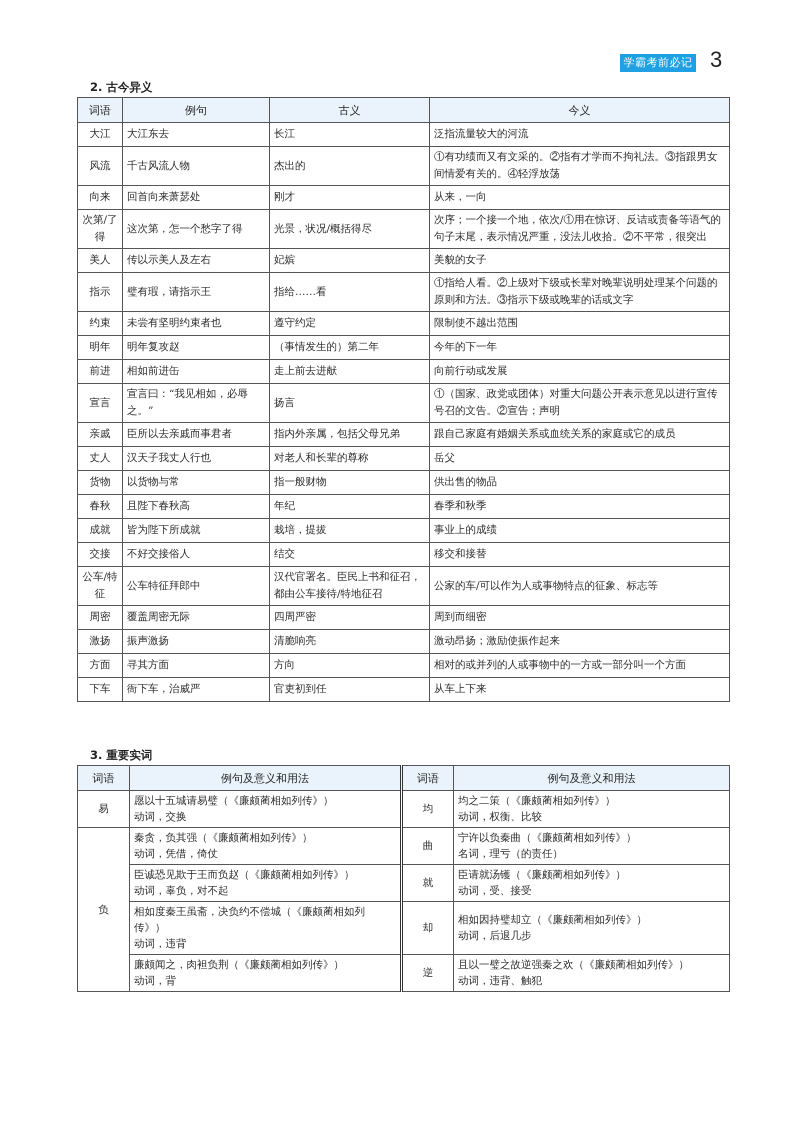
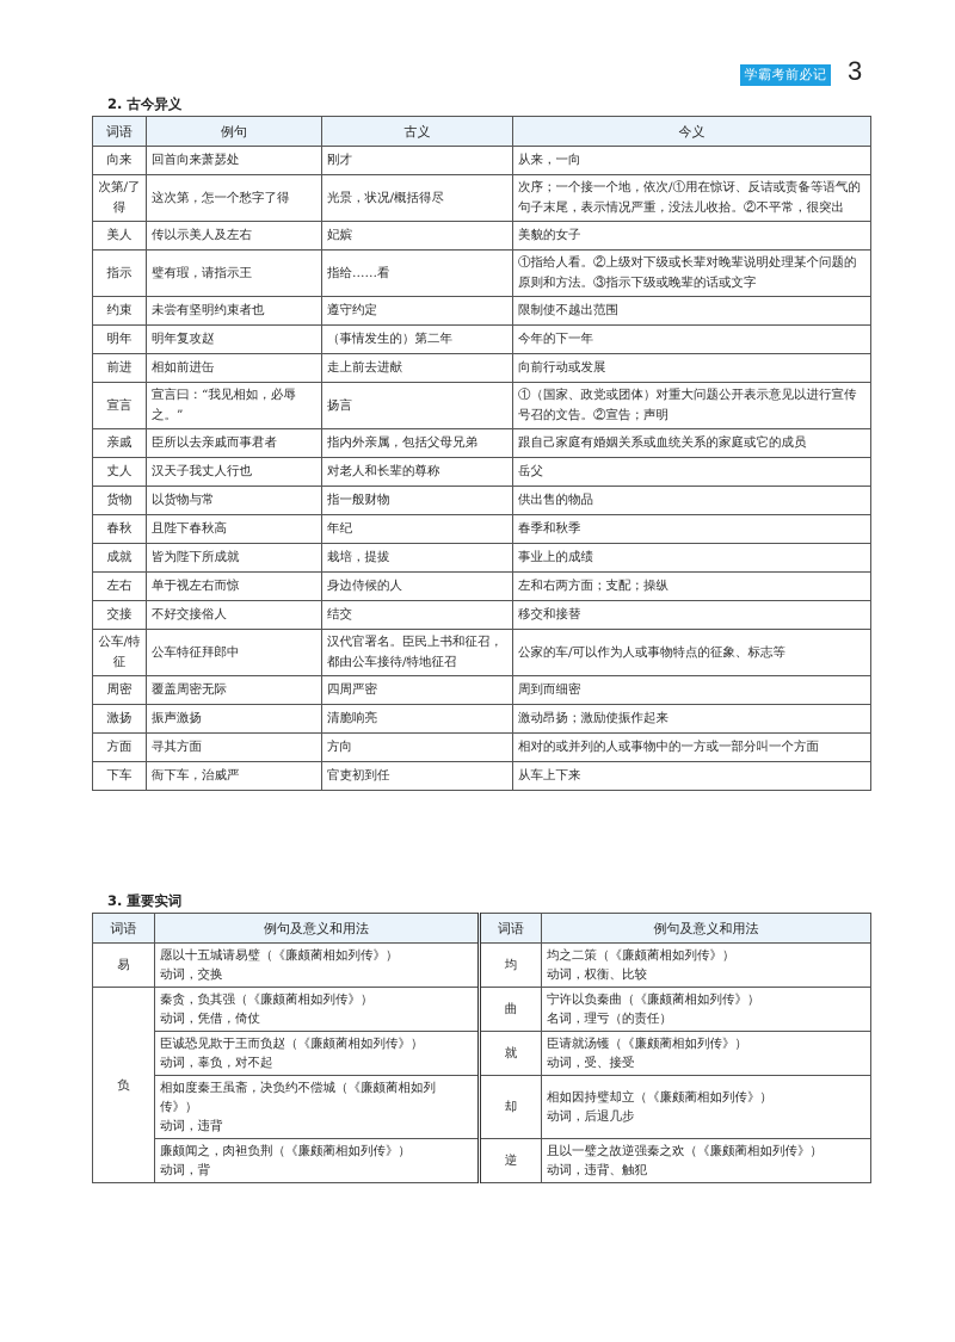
  学霸考前必记
  3
  2. 古今异义
  词语	例句	古义	今义
- 大江	大江东去	长江	泛指流量较大的河流
- 风流	千古风流人物	杰出的	①有功绩而又有文采的。②指有才学而不拘礼法。③指跟男女间情爱有关的。④轻浮放荡
  向来	回首向来萧瑟处	刚才	从来，一向
  次第/了得	这次第，怎一个愁字了得	光景，状况/概括得尽	次序；一个接一个地，依次/①用在惊讶、反诘或责备等语气的句子末尾，表示情况严重，没法儿收拾。②不平常，很突出
  美人	传以示美人及左右	妃嫔	美貌的女子
  指示	璧有瑕，请指示王	指给……看	①指给人看。②上级对下级或长辈对晚辈说明处理某个问题的原则和方法。③指示下级或晚辈的话或文字
  约束	未尝有坚明约束者也	遵守约定	限制使不越出范围
  明年	明年复攻赵	（事情发生的）第二年	今年的下一年
  前进	相如前进缶	走上前去进献	向前行动或发展
  宣言	宣言曰：“我见相如，必辱之。”	扬言	①（国家、政党或团体）对重大问题公开表示意见以进行宣传号召的文告。②宣告；声明
  亲戚	臣所以去亲戚而事君者	指内外亲属，包括父母兄弟	跟自己家庭有婚姻关系或血统关系的家庭或它的成员
  丈人	汉天子我丈人行也	对老人和长辈的尊称	岳父
  货物	以货物与常	指一般财物	供出售的物品
  春秋	且陛下春秋高	年纪	春季和秋季
  成就	皆为陛下所成就	栽培，提拔	事业上的成绩
+ 左右	单于视左右而惊	身边侍候的人	左和右两方面；支配；操纵
  交接	不好交接俗人	结交	移交和接替
  公车/特征	公车特征拜郎中	汉代官署名。臣民上书和征召，都由公车接待/特地征召	公家的车/可以作为人或事物特点的征象、标志等
  周密	覆盖周密无际	四周严密	周到而细密
  激扬	振声激扬	清脆响亮	激动昂扬；激励使振作起来
  方面	寻其方面	方向	相对的或并列的人或事物中的一方或一部分叫一个方面
  下车	衙下车，治威严	官吏初到任	从车上下来
  3. 重要实词
  词语	例句及意义和用法	词语	例句及意义和用法
  易	愿以十五城请易璧（《廉颇蔺相如列传》）动词，交换	均	均之二策（《廉颇蔺相如列传》）动词，权衡、比较
  负	秦贪，负其强（《廉颇蔺相如列传》）动词，凭借，倚仗	曲	宁许以负秦曲（《廉颇蔺相如列传》）名词，理亏（的责任）
  臣诚恐见欺于王而负赵（《廉颇蔺相如列传》）动词，辜负，对不起	就	臣请就汤镬（《廉颇蔺相如列传》）动词，受、接受
  相如度秦王虽斋，决负约不偿城（《廉颇蔺相如列传》）动词，违背	却	相如因持璧却立（《廉颇蔺相如列传》）动词，后退几步
  廉颇闻之，肉袒负荆（《廉颇蔺相如列传》）动词，背	逆	且以一璧之故逆强秦之欢（《廉颇蔺相如列传》）动词，违背、触犯
